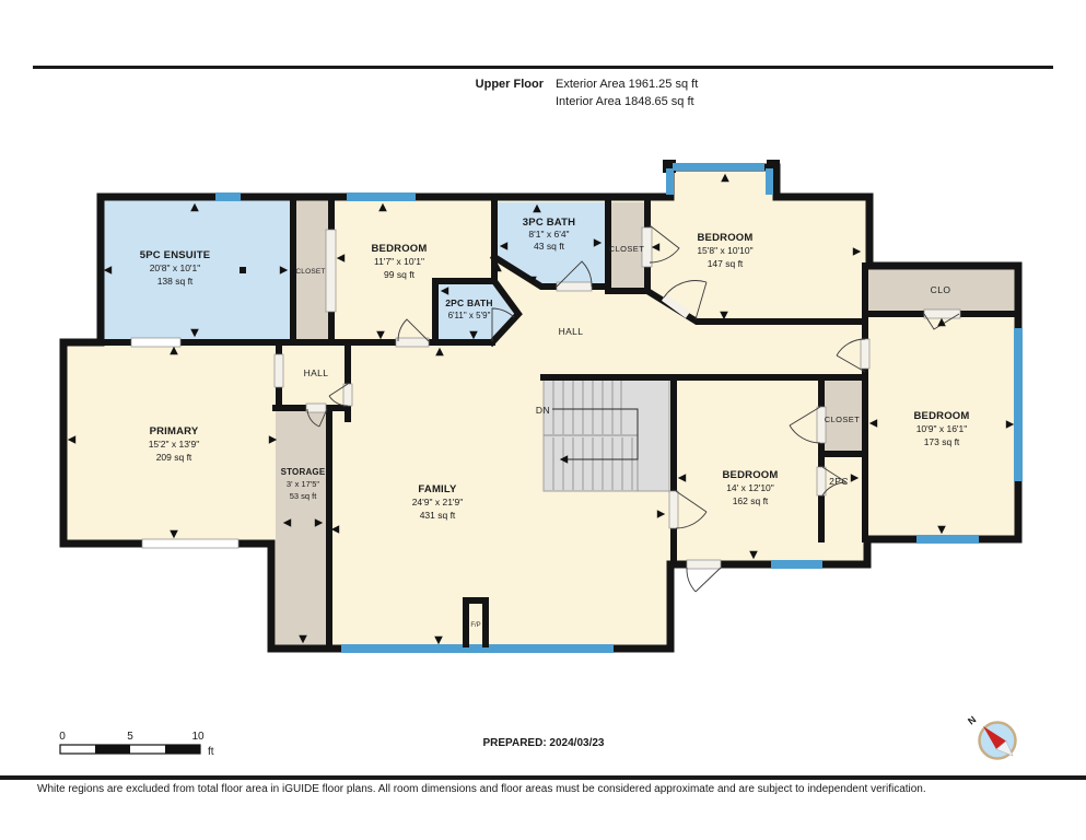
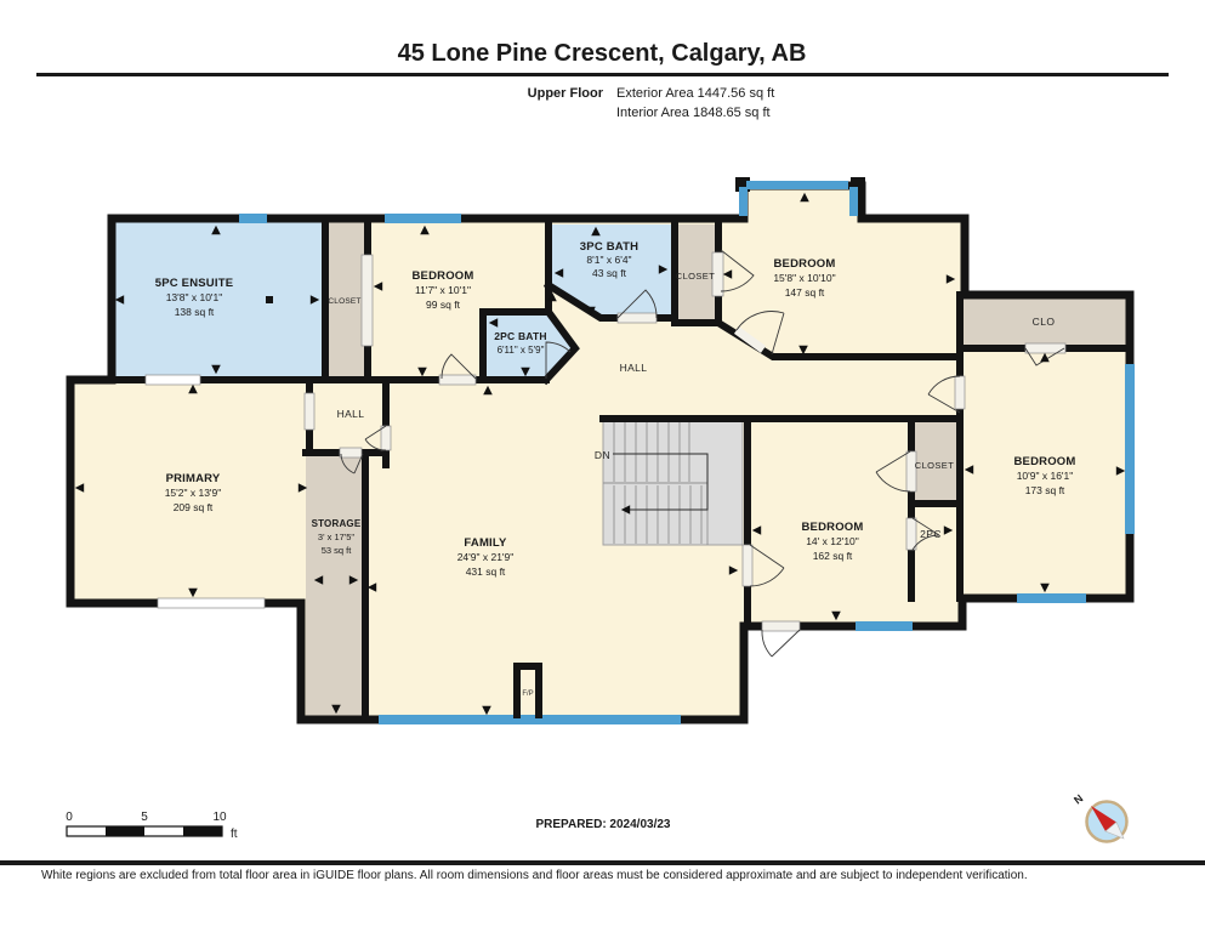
+ 45 Lone Pine Crescent, Calgary, AB
  Upper Floor
- Exterior Area 1961.25 sq ft
+ Exterior Area 1447.56 sq ft
  Interior Area 1848.65 sq ft
  5PC ENSUITE
- 20'8" x 10'1"
+ 13'8" x 10'1"
  138 sq ft
  BEDROOM
  11'7" x 10'1"
  99 sq ft
  3PC BATH
  8'1" x 6'4"
  43 sq ft
  2PC BATH
  6'11" x 5'9"
  BEDROOM
  15'8" x 10'10"
  147 sq ft
  BEDROOM
  10'9" x 16'1"
  173 sq ft
  BEDROOM
  14' x 12'10"
  162 sq ft
  PRIMARY
  15'2" x 13'9"
  209 sq ft
  STORAGE
  3' x 17'5"
  53 sq ft
  FAMILY
  24'9" x 21'9"
  431 sq ft
  CLOSET
  CLOSET
  CLO
  HALL
  HALL
  2PC
  DN
  0
  5
  10
  ft
  PREPARED: 2024/03/23
  White regions are excluded from total floor area in iGUIDE floor plans. All room dimensions and floor areas must be considered approximate and are subject to independent verification.
